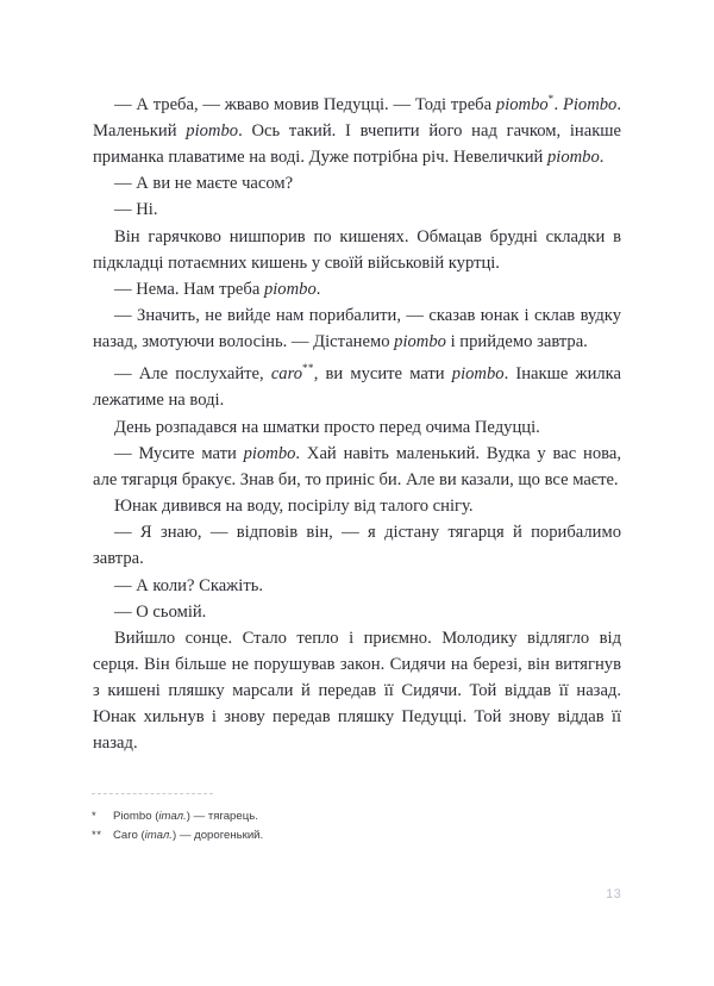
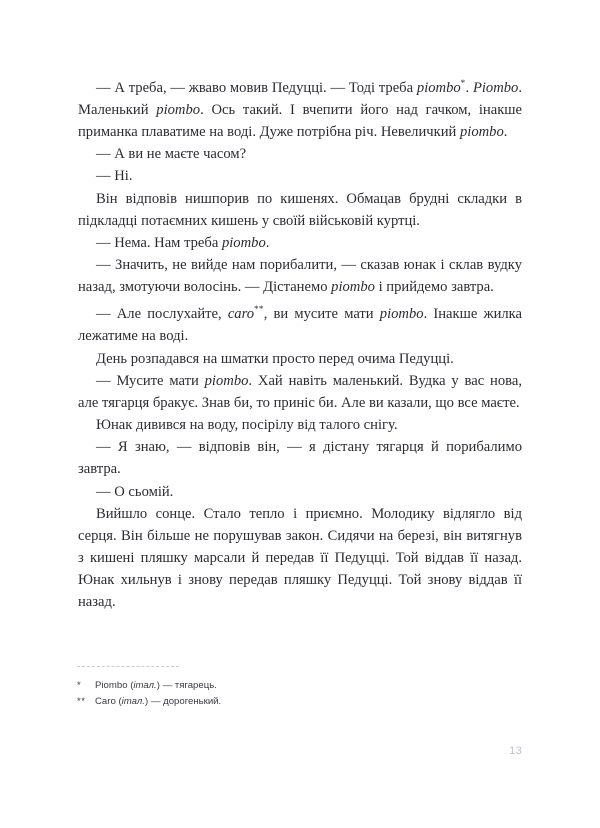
  — А треба, — жваво мовив Педуцці. — Тоді треба piombo*. Piombo. Маленький piombo. Ось такий. І вчепити його над гачком, інакше приманка плаватиме на воді. Дуже потрібна річ. Невеличкий piombo.
  — А ви не маєте часом?
  — Ні.
- Він гарячково нишпорив по кишенях. Обмацав брудні складки в підкладці потаємних кишень у своїй військовій куртці.
+ Він відповів нишпорив по кишенях. Обмацав брудні складки в підкладці потаємних кишень у своїй військовій куртці.
  — Нема. Нам треба piombo.
  — Значить, не вийде нам порибалити, — сказав юнак і склав вудку назад, змотуючи волосінь. — Дістанемо piombo і прийдемо завтра.
  — Але послухайте, caro**, ви мусите мати piombo. Інакше жилка лежатиме на воді.
  День розпадався на шматки просто перед очима Педуцці.
  — Мусите мати piombo. Хай навіть маленький. Вудка у вас нова, але тягарця бракує. Знав би, то приніс би. Але ви казали, що все маєте.
  Юнак дивився на воду, посірілу від талого снігу.
  — Я знаю, — відповів він, — я дістану тягарця й порибалимо завтра.
- — А коли? Скажіть.
  — О сьомій.
- Вийшло сонце. Стало тепло і приємно. Молодику відлягло від серця. Він більше не порушував закон. Сидячи на березі, він витягнув з кишені пляшку марсали й передав її Сидячи. Той віддав її назад. Юнак хильнув і знову передав пляшку Педуцці. Той знову віддав її назад.
+ Вийшло сонце. Стало тепло і приємно. Молодику відлягло від серця. Він більше не порушував закон. Сидячи на березі, він витягнув з кишені пляшку марсали й передав її Педуцці. Той віддав її назад. Юнак хильнув і знову передав пляшку Педуцці. Той знову віддав її назад.
  *
  Piombo (італ.) — тягарець.
  **
  Caro (італ.) — дорогенький.
  13
